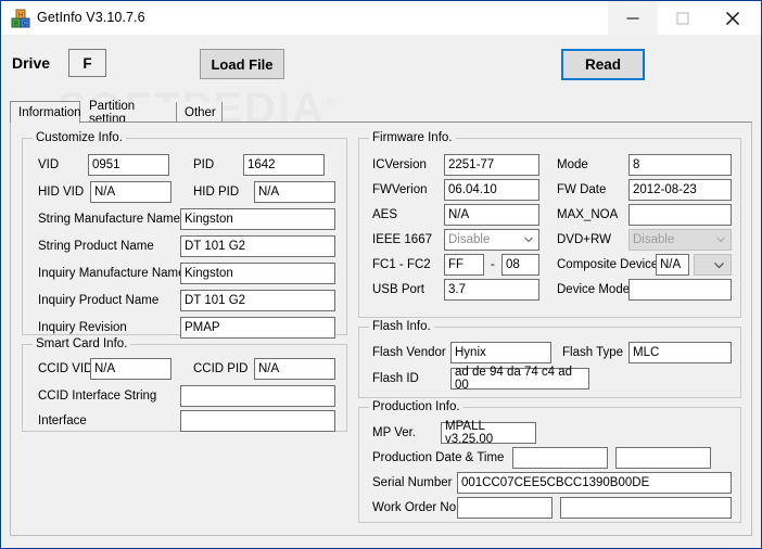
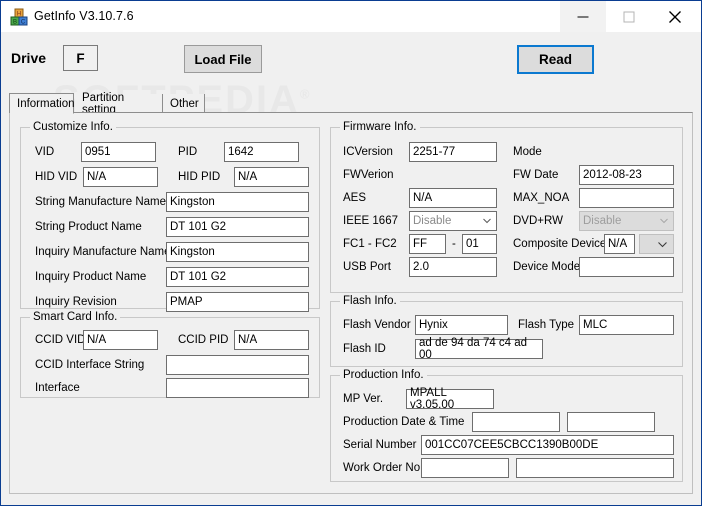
  GetInfo V3.10.7.6
  Drive
  F
  Load File
  Read
  Information
  Partition setting
  Other
  Customize Info.
  VID
  0951
  PID
  1642
  HID VID
  N/A
  HID PID
  N/A
  String Manufacture Name
  Kingston
  String Product Name
  DT 101 G2
  Inquiry Manufacture Nam
  Kingston
  Inquiry Product Name
  DT 101 G2
  Inquiry Revision
  PMAP
  Smart Card Info.
  CCID VID
  N/A
  CCID PID
  N/A
  CCID Interface String
  Interface
  Firmware Info.
  ICVersion
  2251-77
  Mode
- 8
  FWVerion
- 06.04.10
  FW Date
  2012-08-23
  AES
  N/A
  MAX_NOA
  IEEE 1667
  Disable
  DVD+RW
  Disable
  FC1 - FC2
  FF
  -
- 08
+ 01
  Composite Devic
  N/A
  USB Port
- 3.7
+ 2.0
  Device Mode
  Flash Info.
  Flash Vendor
  Hynix
  Flash Type
  MLC
  Flash ID
  ad de 94 da 74 c4 ad 00
  Production Info.
  MP Ver.
- MPALL v3.25.00
+ MPALL v3.05.00
  Production Date & Time
  Serial Number
  001CC07CEE5CBCC1390B00DE
  Work Order No
